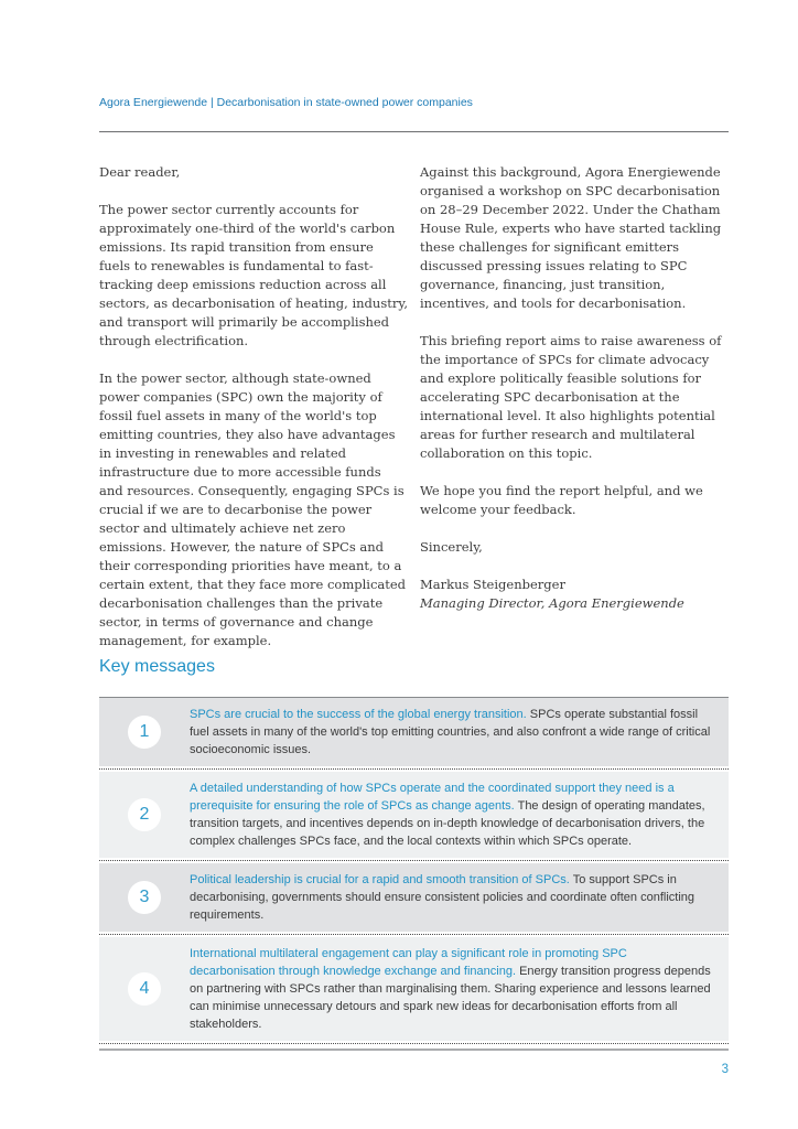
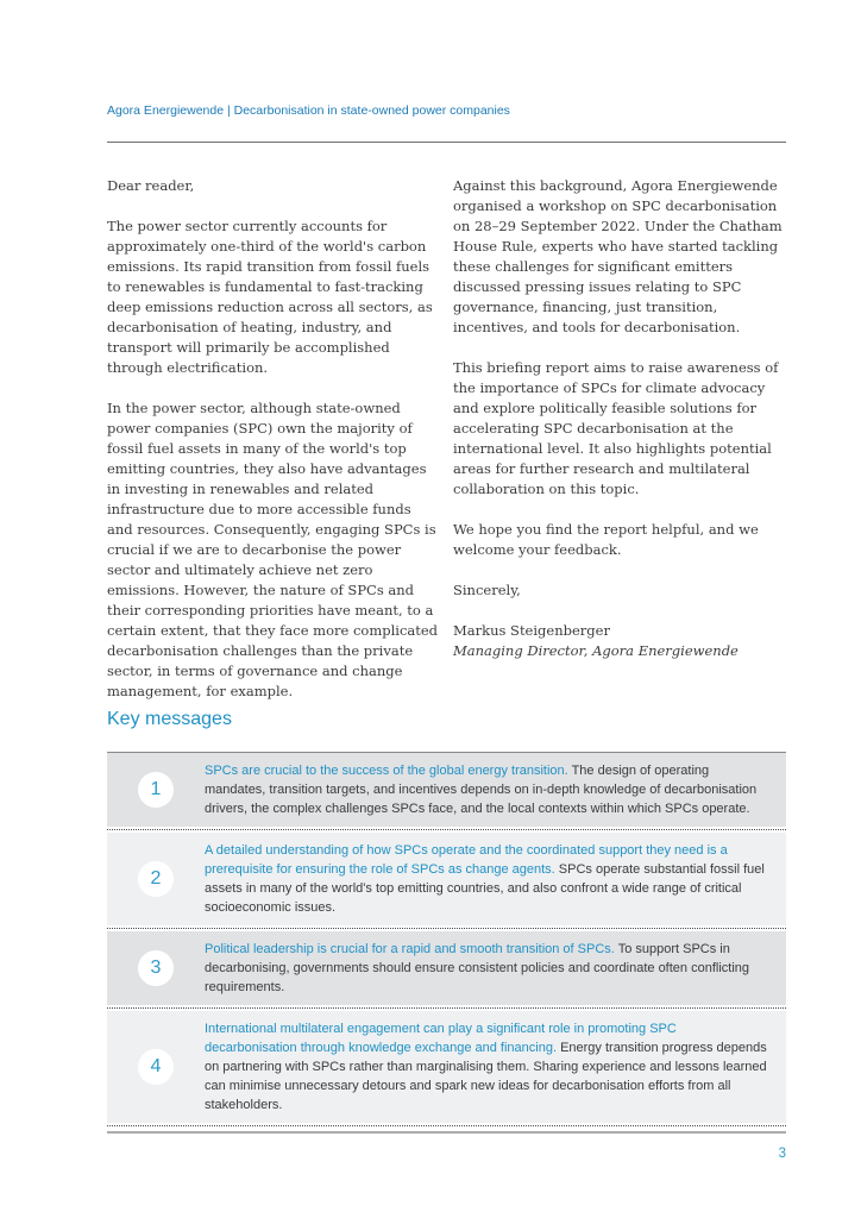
  Agora Energiewende | Decarbonisation in state-owned power companies
  Dear reader,
- The power sector currently accounts for approximately one-third of the world's carbon emissions. Its rapid transition from ensure fuels to renewables is fundamental to fast-tracking deep emissions reduction across all sectors, as decarbonisation of heating, industry, and transport will primarily be accomplished through electrification.
+ The power sector currently accounts for approximately one-third of the world's carbon emissions. Its rapid transition from fossil fuels to renewables is fundamental to fast-tracking deep emissions reduction across all sectors, as decarbonisation of heating, industry, and transport will primarily be accomplished through electrification.
  In the power sector, although state-owned power companies (SPC) own the majority of fossil fuel assets in many of the world's top emitting countries, they also have advantages in investing in renewables and related infrastructure due to more accessible funds and resources. Consequently, engaging SPCs is crucial if we are to decarbonise the power sector and ultimately achieve net zero emissions. However, the nature of SPCs and their corresponding priorities have meant, to a certain extent, that they face more complicated decarbonisation challenges than the private sector, in terms of governance and change management, for example.
- Against this background, Agora Energiewende organised a workshop on SPC decarbonisation on 28–29 December 2022. Under the Chatham House Rule, experts who have started tackling these challenges for significant emitters discussed pressing issues relating to SPC governance, financing, just transition, incentives, and tools for decarbonisation.
+ Against this background, Agora Energiewende organised a workshop on SPC decarbonisation on 28–29 September 2022. Under the Chatham House Rule, experts who have started tackling these challenges for significant emitters discussed pressing issues relating to SPC governance, financing, just transition, incentives, and tools for decarbonisation.
  This briefing report aims to raise awareness of the importance of SPCs for climate advocacy and explore politically feasible solutions for accelerating SPC decarbonisation at the international level. It also highlights potential areas for further research and multilateral collaboration on this topic.
  We hope you find the report helpful, and we welcome your feedback.
  Sincerely,
  Markus Steigenberger
  Managing Director, Agora Energiewende
  Key messages
  1
- SPCs are crucial to the success of the global energy transition. SPCs operate substantial fossil fuel assets in many of the world's top emitting countries, and also confront a wide range of critical socioeconomic issues.
+ SPCs are crucial to the success of the global energy transition. The design of operating mandates, transition targets, and incentives depends on in-depth knowledge of decarbonisation drivers, the complex challenges SPCs face, and the local contexts within which SPCs operate.
  2
- A detailed understanding of how SPCs operate and the coordinated support they need is a prerequisite for ensuring the role of SPCs as change agents. The design of operating mandates, transition targets, and incentives depends on in-depth knowledge of decarbonisation drivers, the complex challenges SPCs face, and the local contexts within which SPCs operate.
+ A detailed understanding of how SPCs operate and the coordinated support they need is a prerequisite for ensuring the role of SPCs as change agents. SPCs operate substantial fossil fuel assets in many of the world's top emitting countries, and also confront a wide range of critical socioeconomic issues.
  3
  Political leadership is crucial for a rapid and smooth transition of SPCs. To support SPCs in decarbonising, governments should ensure consistent policies and coordinate often conflicting requirements.
  4
  International multilateral engagement can play a significant role in promoting SPC decarbonisation through knowledge exchange and financing. Energy transition progress depends on partnering with SPCs rather than marginalising them. Sharing experience and lessons learned can minimise unnecessary detours and spark new ideas for decarbonisation efforts from all stakeholders.
  3
